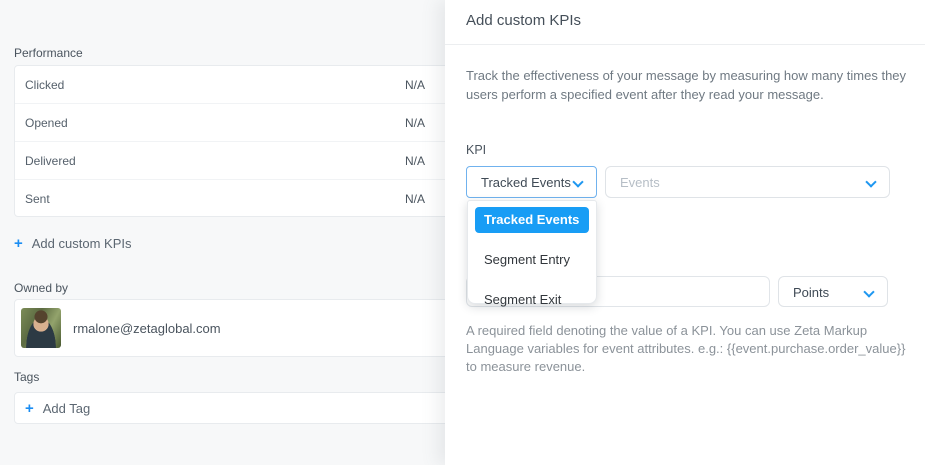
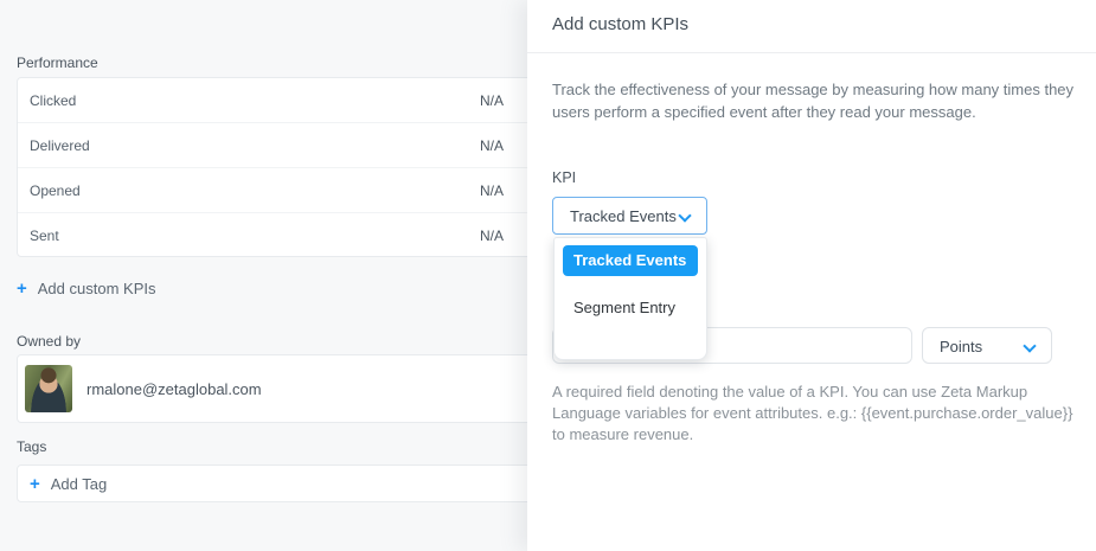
  Performance
  Clicked
  N/A
- Opened
+ Delivered
  N/A
- Delivered
+ Opened
  N/A
  Sent
  N/A
  +
  Add custom KPIs
  Owned by
  rmalone@zetaglobal.com
  Tags
  +
  Add Tag
  Add custom KPIs
  Track the effectiveness of your message by measuring how many times they users perform a specified event after they read your message.
  KPI
  Tracked Events
- Events
  Tracked Events
  Segment Entry
- Segment Exit
  Points
  A required field denoting the value of a KPI. You can use Zeta Markup Language variables for event attributes. e.g.: {{event.purchase.order_value}} to measure revenue.
